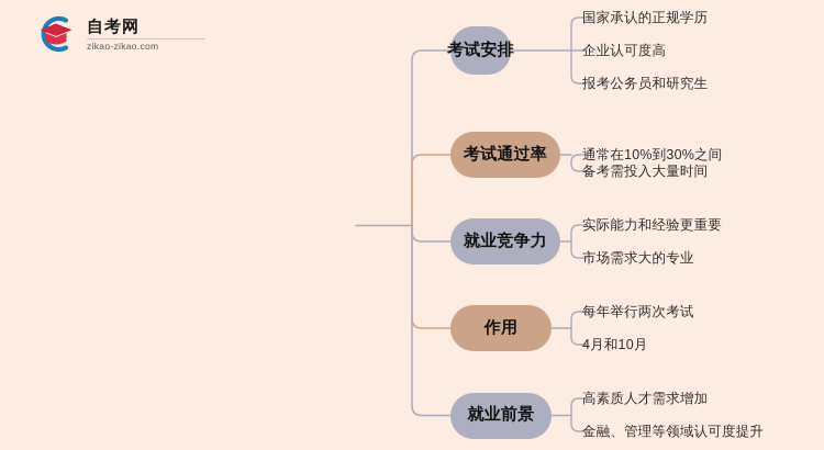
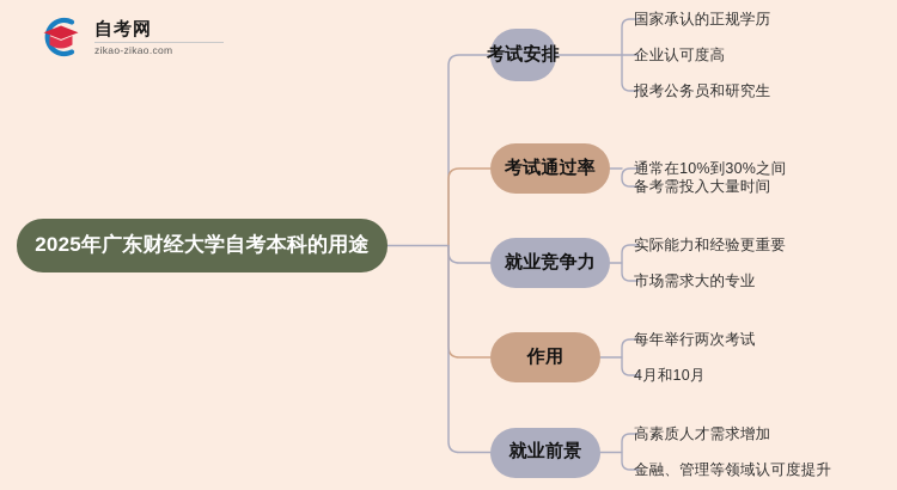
  自考网
  zikao-zikao.com
+ 2025年广东财经大学自考本科的用途
  考试安排
  国家承认的正规学历
  企业认可度高
  报考公务员和研究生
  考试通过率
  通常在10%到30%之间
  备考需投入大量时间
  就业竞争力
  实际能力和经验更重要
  市场需求大的专业
  作用
  每年举行两次考试
  4月和10月
  就业前景
  高素质人才需求增加
  金融、管理等领域认可度提升
